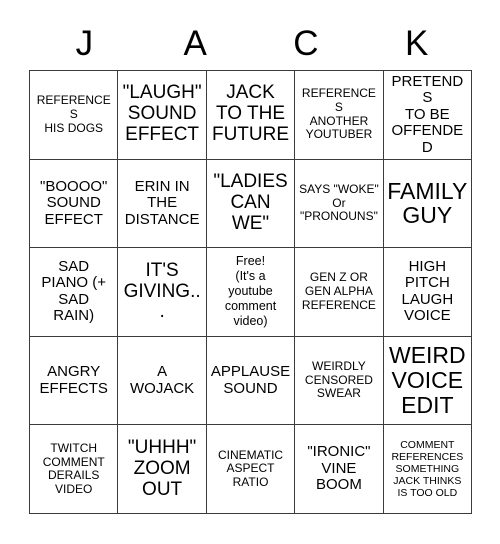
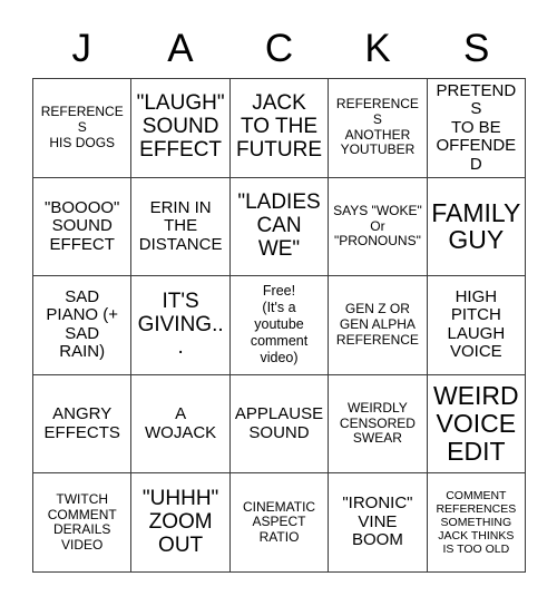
  J
  A
  C
  K
+ S
  REFERENCES
  HIS DOGS
  "LAUGH"
  SOUND
  EFFECT
  JACK
  TO THE
  FUTURE
  REFERENCES
  ANOTHER
  YOUTUBER
  PRETENDS
  TO BE
  OFFENDED
  "BOOOO"
  SOUND
  EFFECT
  ERIN IN
  THE
  DISTANCE
  "LADIES
  CAN
  WE"
  SAYS "WOKE"
  Or
  "PRONOUNS"
  FAMILY
  GUY
  SAD
  PIANO (+
  SAD
  RAIN)
  IT'S
  GIVING...
  Free!
  (It's a
  youtube
  comment
  video)
  GEN Z OR
  GEN ALPHA
  REFERENCE
  HIGH
  PITCH
  LAUGH
  VOICE
  ANGRY
  EFFECTS
  A
  WOJACK
  APPLAUSE
  SOUND
  WEIRDLY
  CENSORED
  SWEAR
  WEIRD
  VOICE
  EDIT
  TWITCH
  COMMENT
  DERAILS
  VIDEO
  "UHHH"
  ZOOM
  OUT
  CINEMATIC
  ASPECT
  RATIO
  "IRONIC"
  VINE
  BOOM
  COMMENT
  REFERENCES
  SOMETHING
  JACK THINKS
  IS TOO OLD
